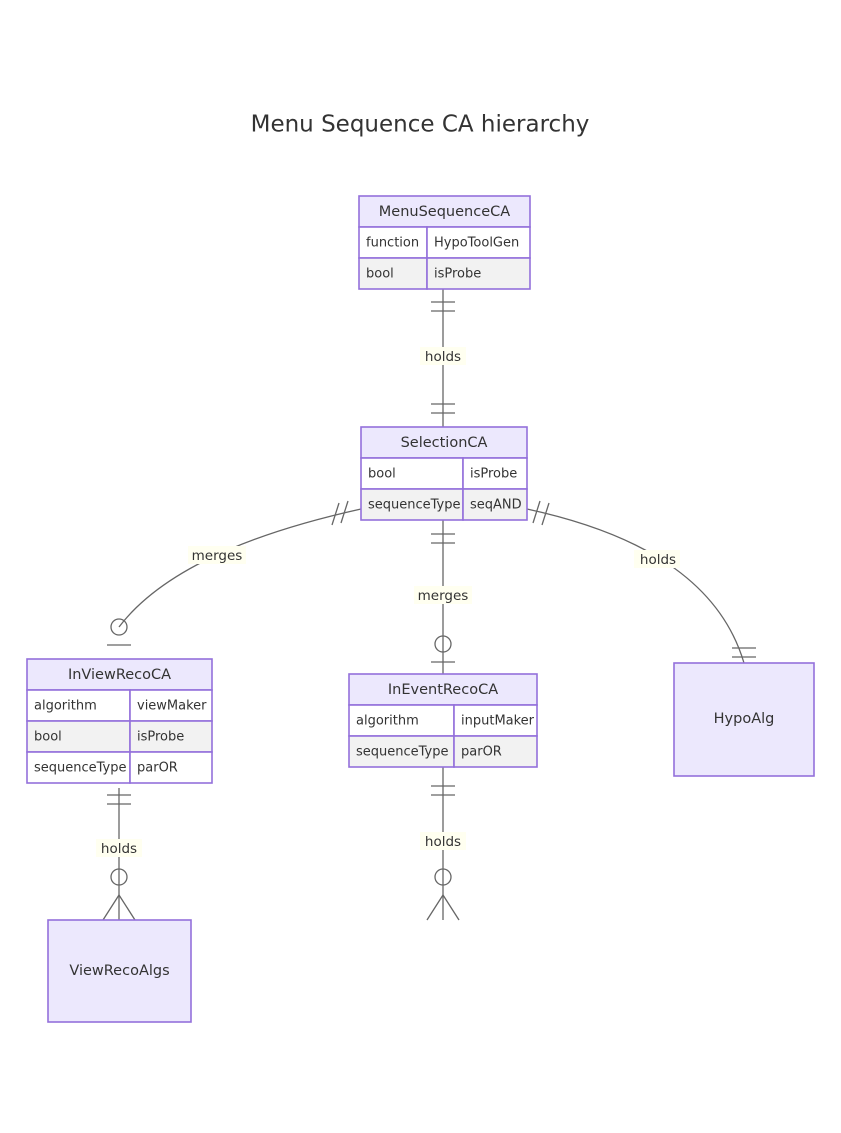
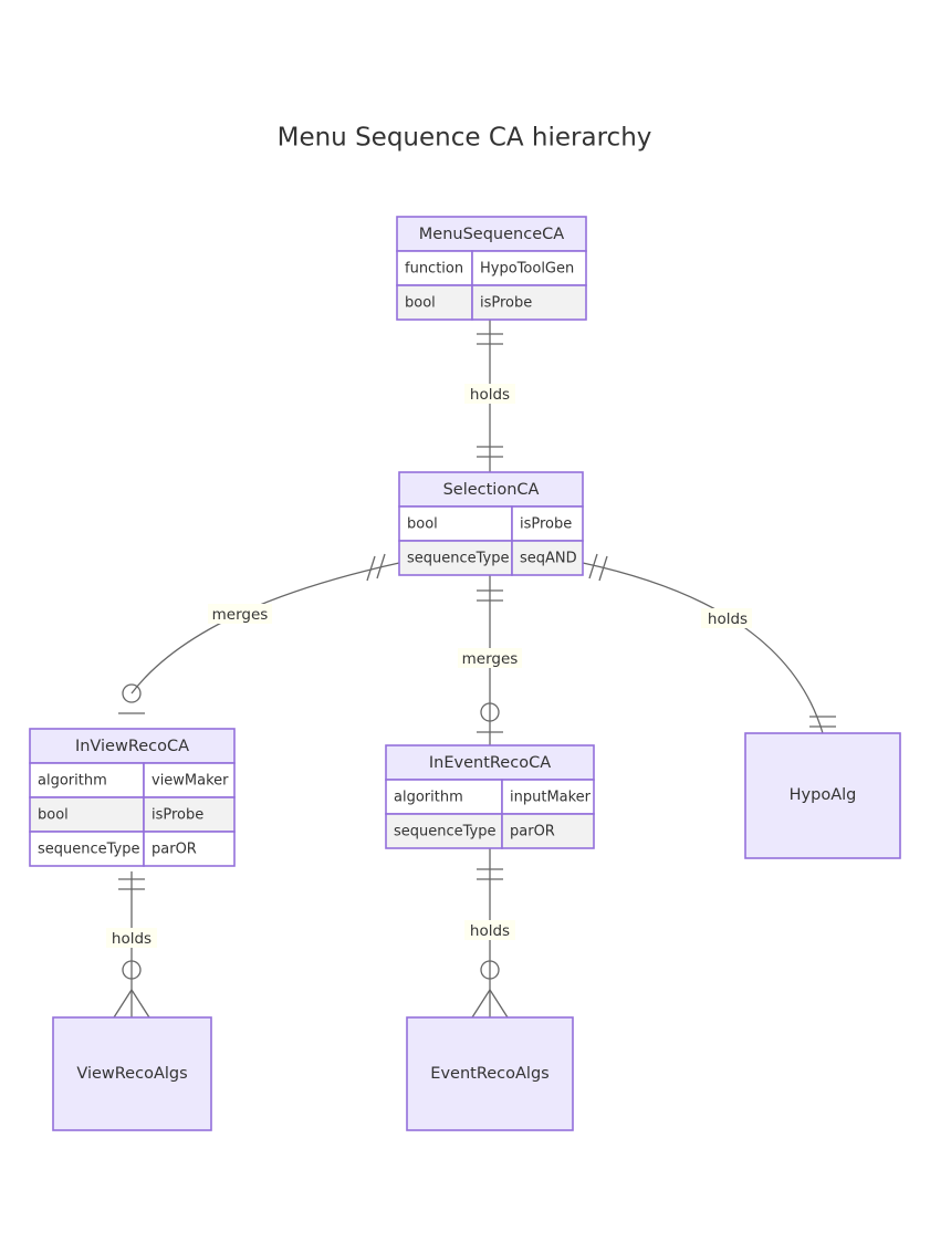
  Menu Sequence CA hierarchy
  holds
  merges
  merges
  holds
  holds
  holds
  MenuSequenceCA
  function
  HypoToolGen
  bool
  isProbe
  SelectionCA
  bool
  isProbe
  sequenceType
  seqAND
  InViewRecoCA
  algorithm
  viewMaker
  bool
  isProbe
  sequenceType
  parOR
  InEventRecoCA
  algorithm
  inputMaker
  sequenceType
  parOR
  HypoAlg
  ViewRecoAlgs
+ EventRecoAlgs
